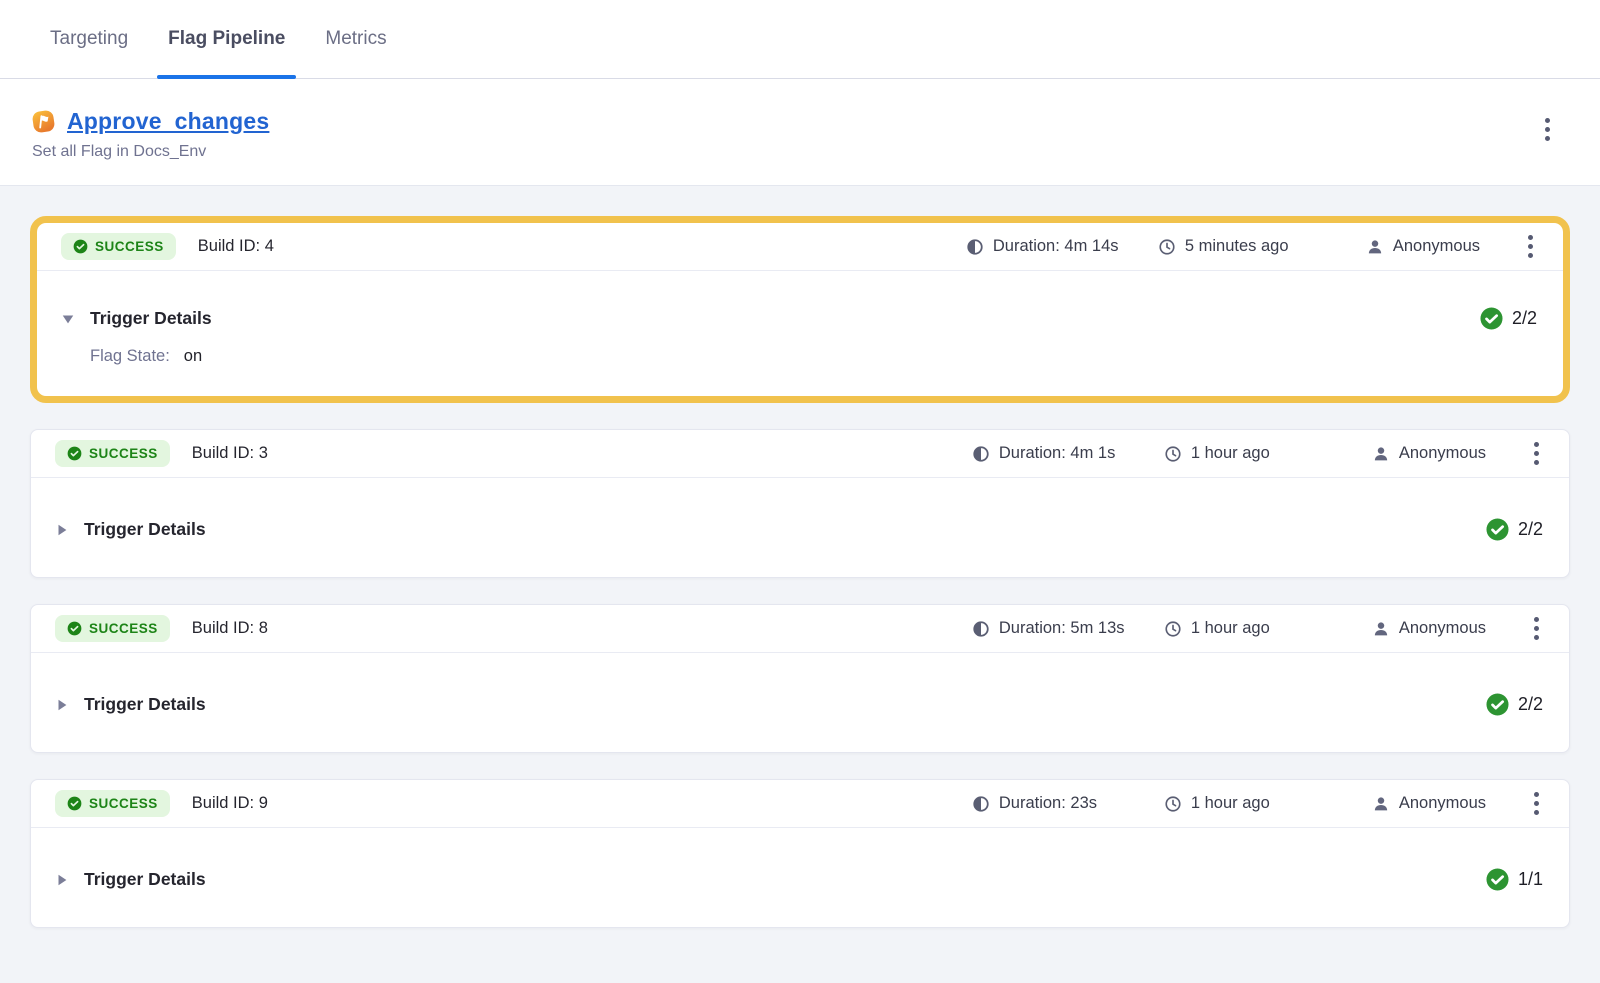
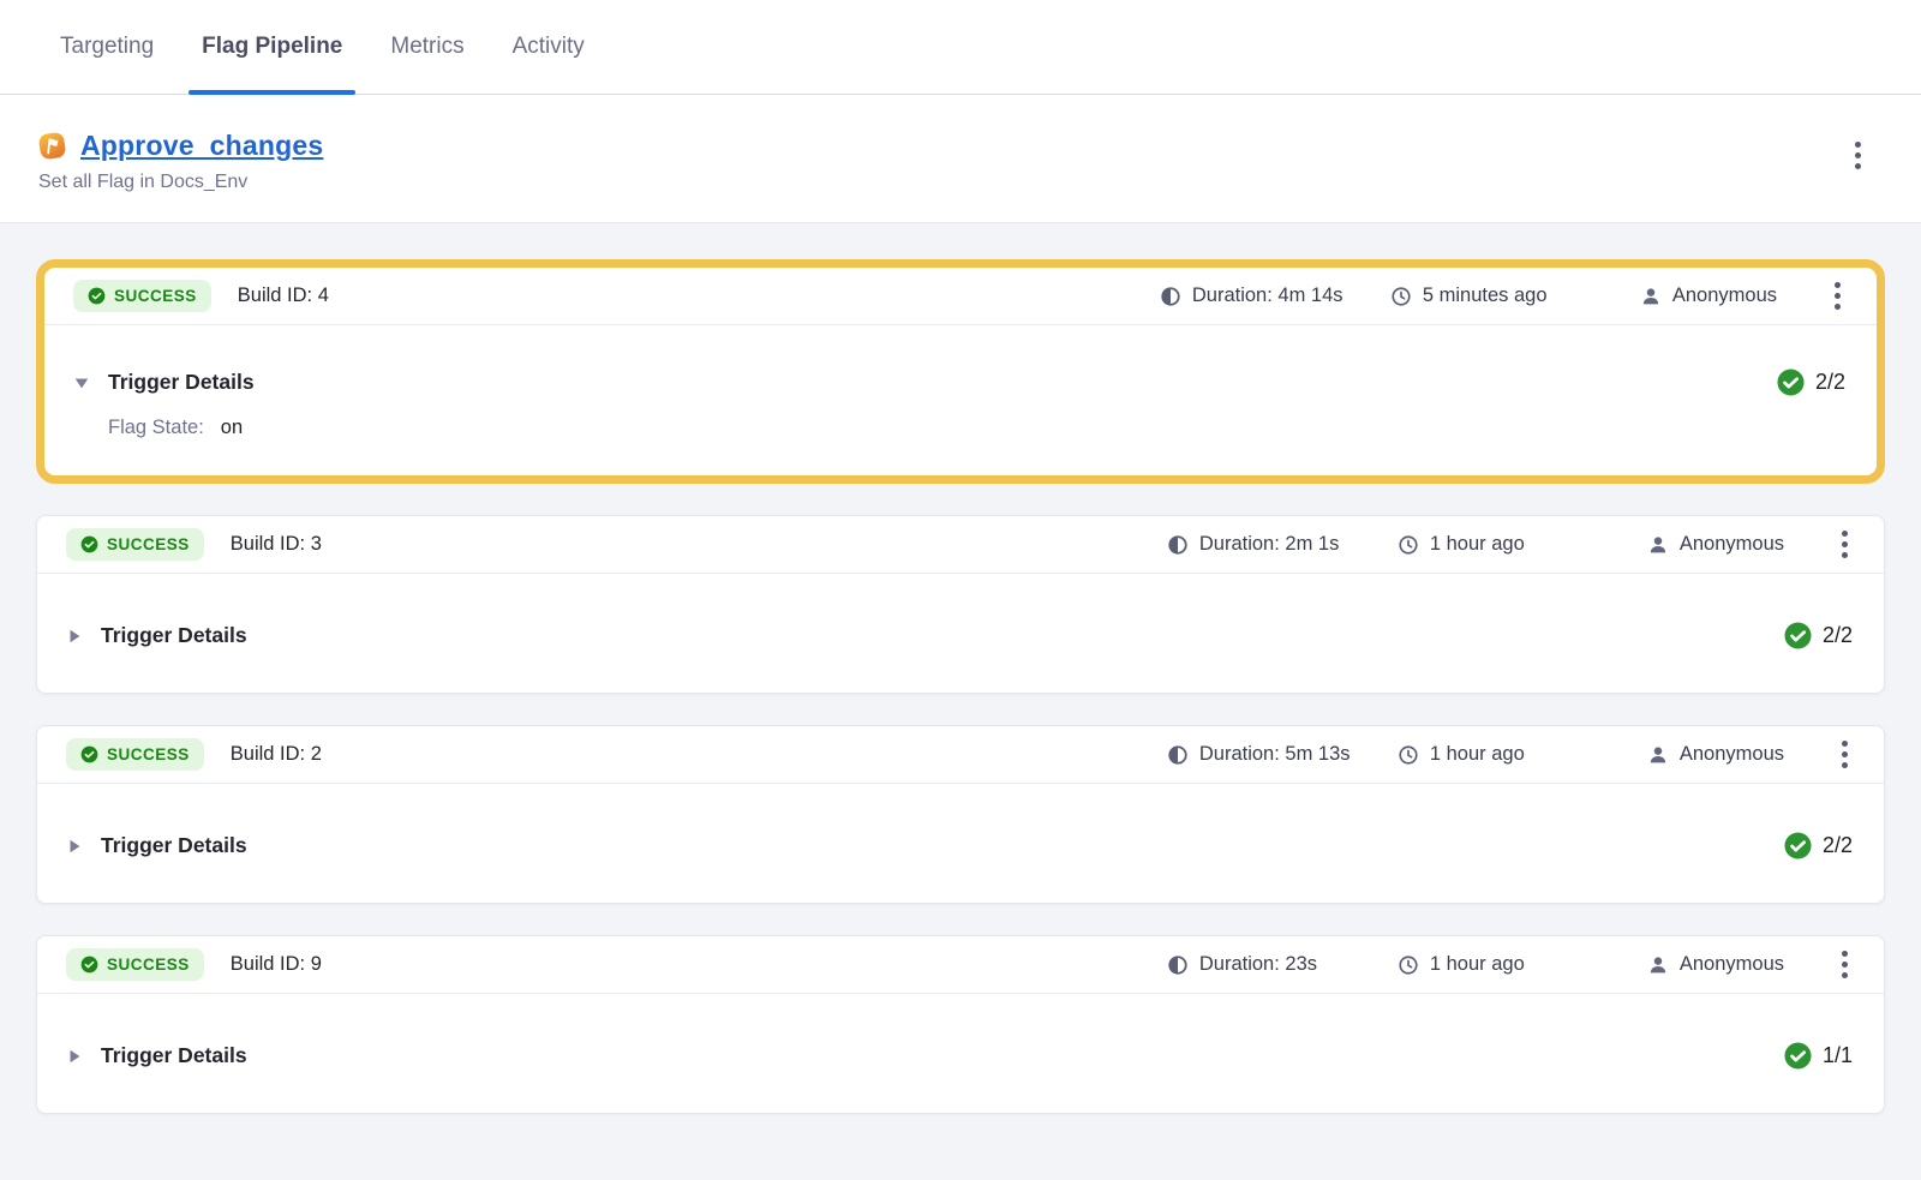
  Targeting
  Flag Pipeline
  Metrics
+ Activity
  Approve_changes
  Set all Flag in Docs_Env
  SUCCESS
  Build ID: 4
  Duration: 4m 14s
  5 minutes ago
  Anonymous
  Trigger Details
  2/2
  Flag State:
  on
  SUCCESS
  Build ID: 3
- Duration: 4m 1s
+ Duration: 2m 1s
  1 hour ago
  Anonymous
  Trigger Details
  2/2
  SUCCESS
- Build ID: 8
+ Build ID: 2
  Duration: 5m 13s
  1 hour ago
  Anonymous
  Trigger Details
  2/2
  SUCCESS
  Build ID: 9
  Duration: 23s
  1 hour ago
  Anonymous
  Trigger Details
  1/1
